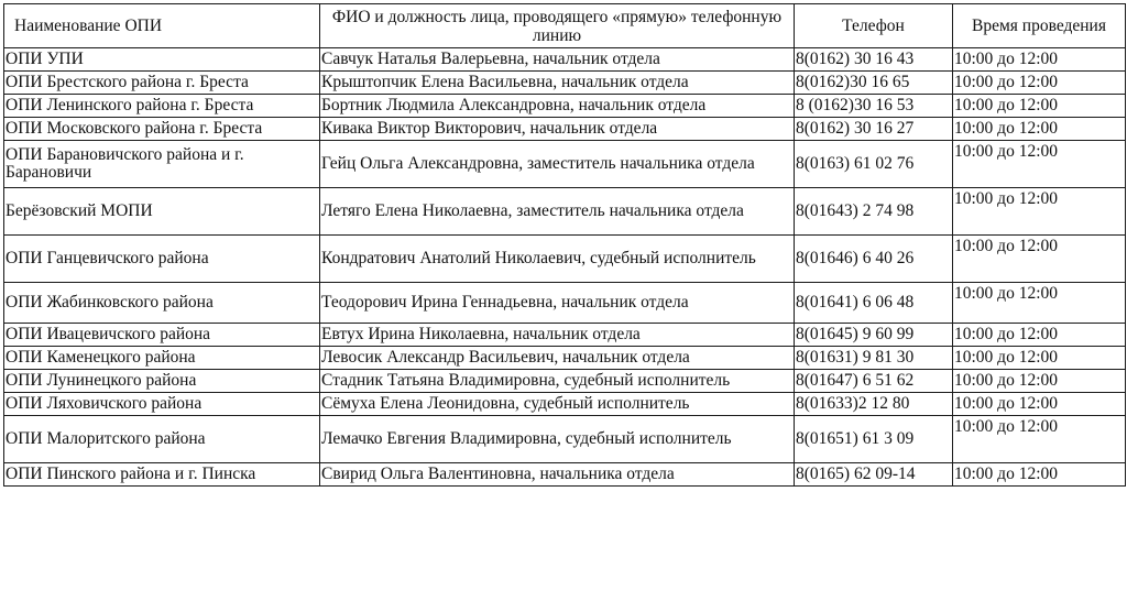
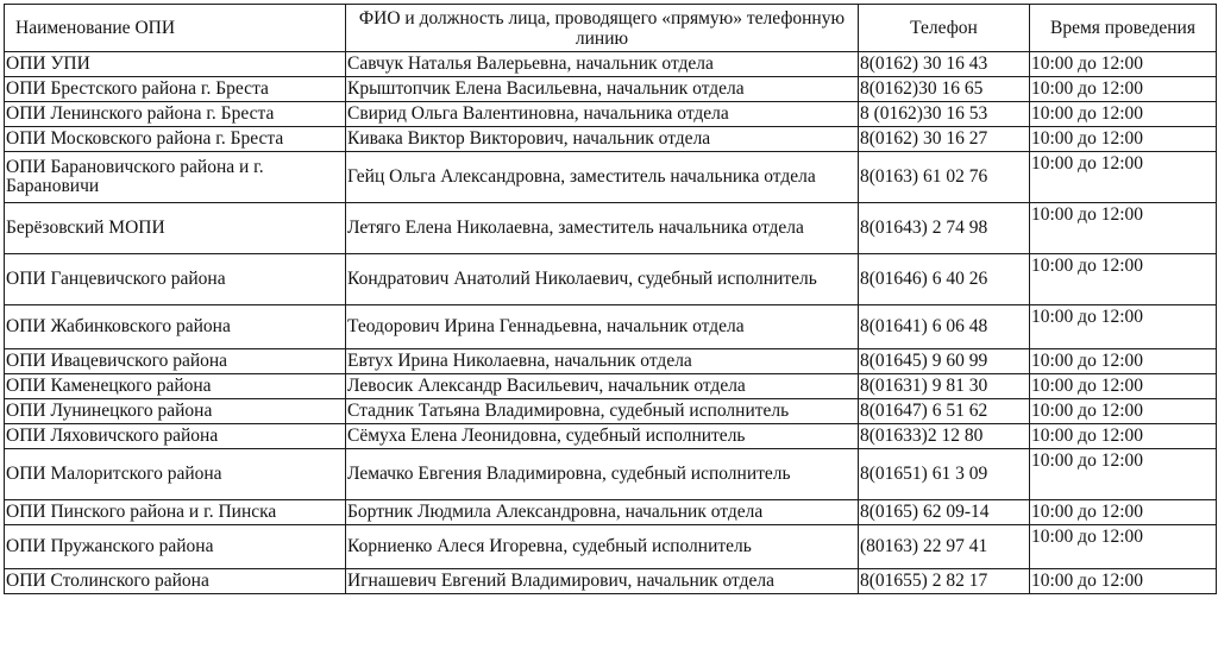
  Наименование ОПИ	ФИО и должность лица, проводящего «прямую» телефонную линию	Телефон	Время проведения
  ОПИ УПИ	Савчук Наталья Валерьевна, начальник отдела	8(0162) 30 16 43	10:00 до 12:00
  ОПИ Брестского района г. Бреста	Крыштопчик Елена Васильевна, начальник отдела	8(0162)30 16 65	10:00 до 12:00
- ОПИ Ленинского района г. Бреста	Бортник Людмила Александровна, начальник отдела	8 (0162)30 16 53	10:00 до 12:00
+ ОПИ Ленинского района г. Бреста	Свирид Ольга Валентиновна, начальника отдела	8 (0162)30 16 53	10:00 до 12:00
  ОПИ Московского района г. Бреста	Кивака Виктор Викторович, начальник отдела	8(0162) 30 16 27	10:00 до 12:00
  ОПИ Барановичского района и г. Барановичи	Гейц Ольга Александровна, заместитель начальника отдела	8(0163) 61 02 76	10:00 до 12:00
  Берёзовский МОПИ	Летяго Елена Николаевна, заместитель начальника отдела	8(01643) 2 74 98	10:00 до 12:00
  ОПИ Ганцевичского района	Кондратович Анатолий Николаевич, судебный исполнитель	8(01646) 6 40 26	10:00 до 12:00
  ОПИ Жабинковского района	Теодорович Ирина Геннадьевна, начальник отдела	8(01641) 6 06 48	10:00 до 12:00
  ОПИ Ивацевичского района	Евтух Ирина Николаевна, начальник отдела	8(01645) 9 60 99	10:00 до 12:00
  ОПИ Каменецкого района	Левосик Александр Васильевич, начальник отдела	8(01631) 9 81 30	10:00 до 12:00
  ОПИ Лунинецкого района	Стадник Татьяна Владимировна, судебный исполнитель	8(01647) 6 51 62	10:00 до 12:00
  ОПИ Ляховичского района	Сёмуха Елена Леонидовна, судебный исполнитель	8(01633)2 12 80	10:00 до 12:00
  ОПИ Малоритского района	Лемачко Евгения Владимировна, судебный исполнитель	8(01651) 61 3 09	10:00 до 12:00
- ОПИ Пинского района и г. Пинска	Свирид Ольга Валентиновна, начальника отдела	8(0165) 62 09-14	10:00 до 12:00
+ ОПИ Пинского района и г. Пинска	Бортник Людмила Александровна, начальник отдела	8(0165) 62 09-14	10:00 до 12:00
+ ОПИ Пружанского района	Корниенко Алеся Игоревна, судебный исполнитель	(80163) 22 97 41	10:00 до 12:00
+ ОПИ Столинского района	Игнашевич Евгений Владимирович, начальник отдела	8(01655) 2 82 17	10:00 до 12:00
